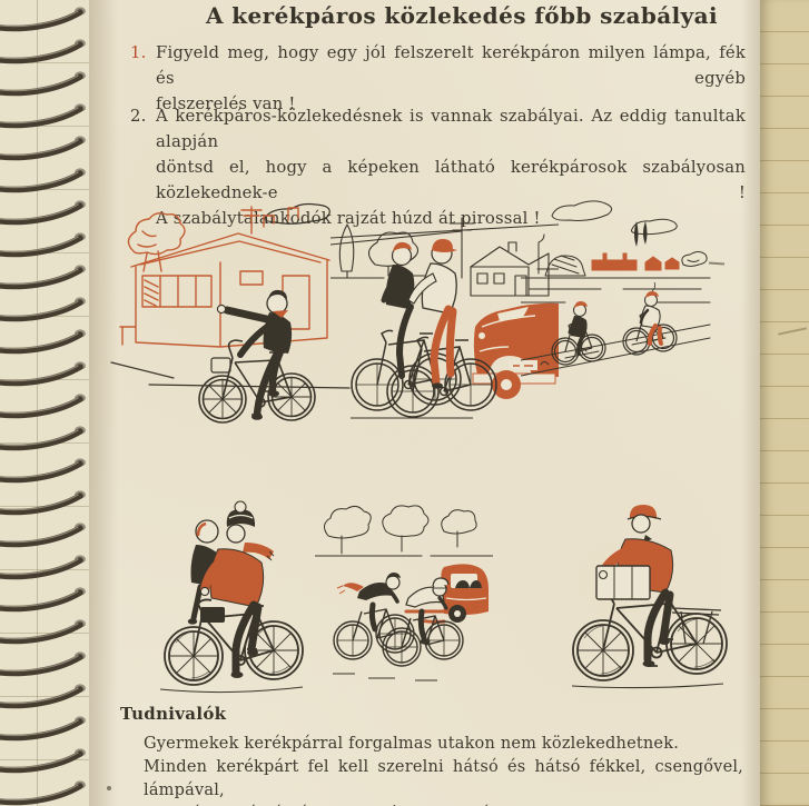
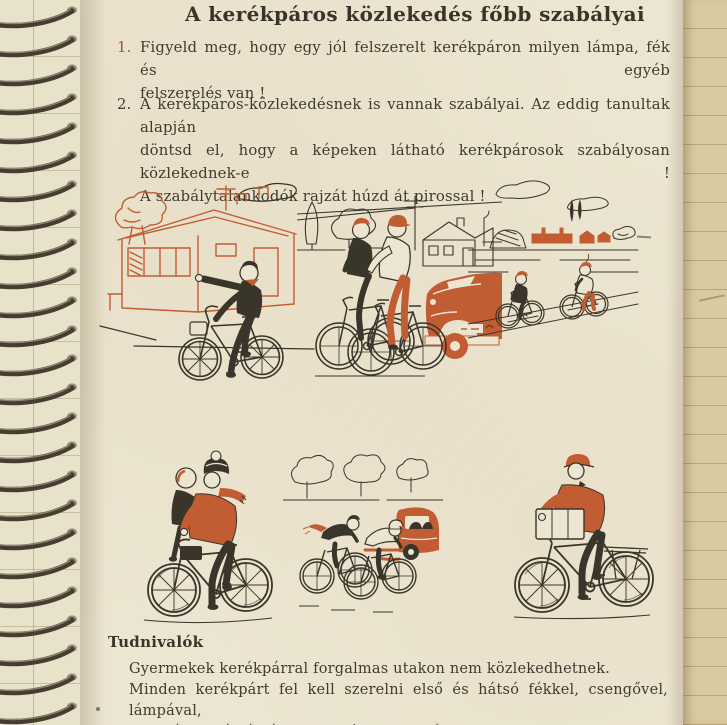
  A kerékpáros közlekedés főbb szabályai
  1.
  Figyeld meg, hogy egy jól felszerelt kerékpáron milyen lámpa, fék és egyéb
  felszerelés van !
  2.
  A kerékpáros-közlekedésnek is vannak szabályai. Az eddig tanultak alapján
  döntsd el, hogy a képeken látható kerékpárosok szabályosan közlekednek-e !
  Azabálytalnkodók rajzát húzd át pirossal !
  Tudnivalók
  Gyermekek kerékpárral forgalmas utakon nem közlekedhetnek.
- Minden kerékpárt fel kell szerelni hátsó és hátsó fékkel, csengővel, lámpával,
+ Minden kerékpárt fel kell szerelni első és hátsó fékkel, csengővel, lámpával,
